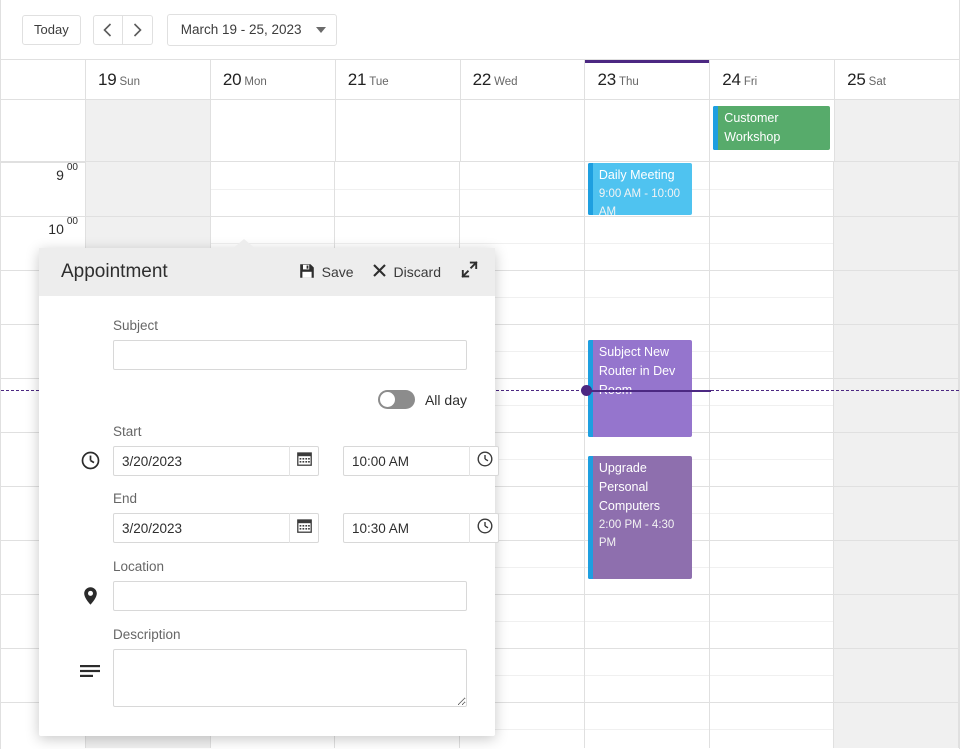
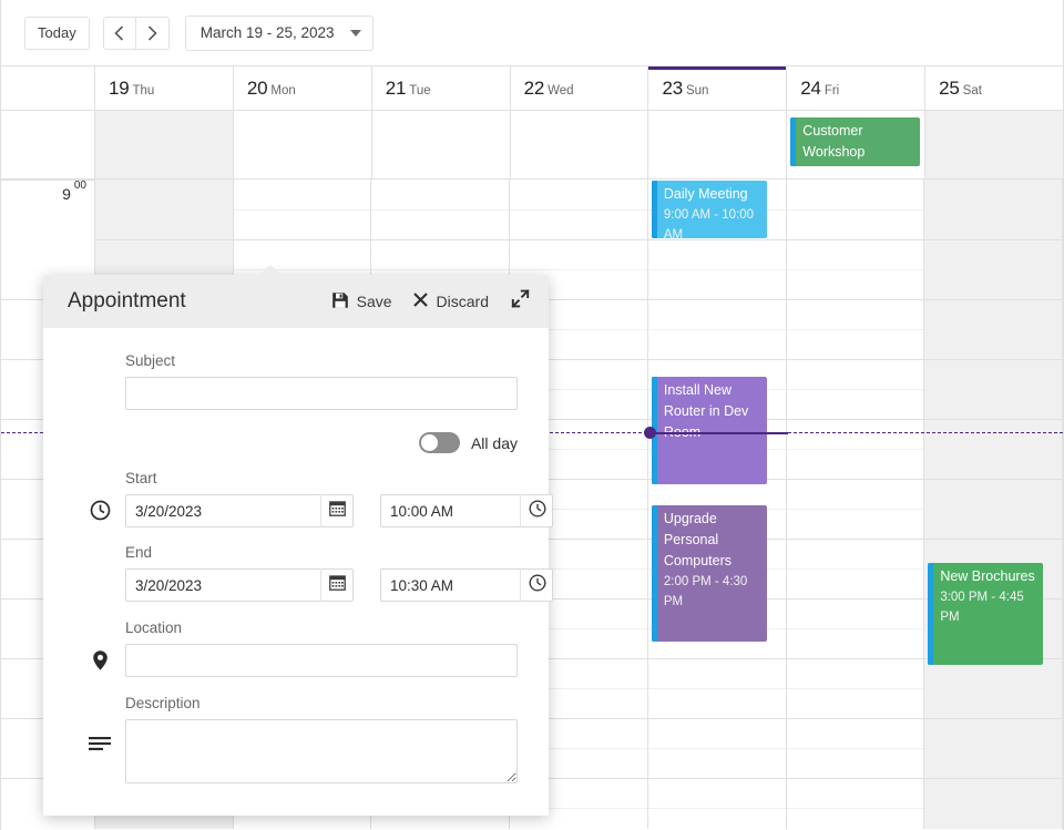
  Today
  March 19 - 25, 2023
- 19 Sun
+ 19 Thu
  20 Mon
  21 Tue
  22 Wed
- 23 Thu
+ 23 Sun
  24 Fri
  25 Sat
  Customer Workshop
  9 00
- 10 00
  Daily Meeting
  9:00 AM - 10:00 AM
- Subject New Router in Dev Room
+ Install New Router in Dev Room
  Upgrade Personal Computers
  2:00 PM - 4:30 PM
+ New Brochures
+ 3:00 PM - 4:45 PM
  Appointment
  Save
  Discard
  Subject
  All day
  Start
  3/20/2023
  10:00 AM
  End
  3/20/2023
  10:30 AM
  Location
  Description
